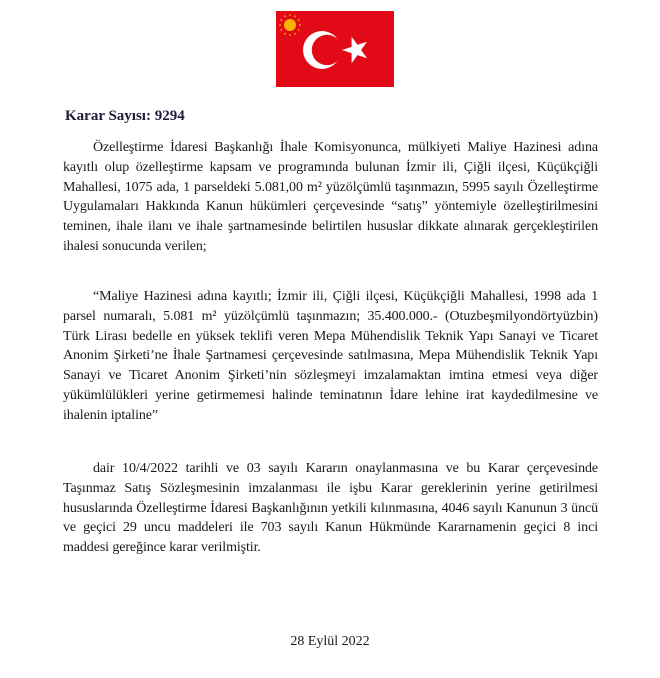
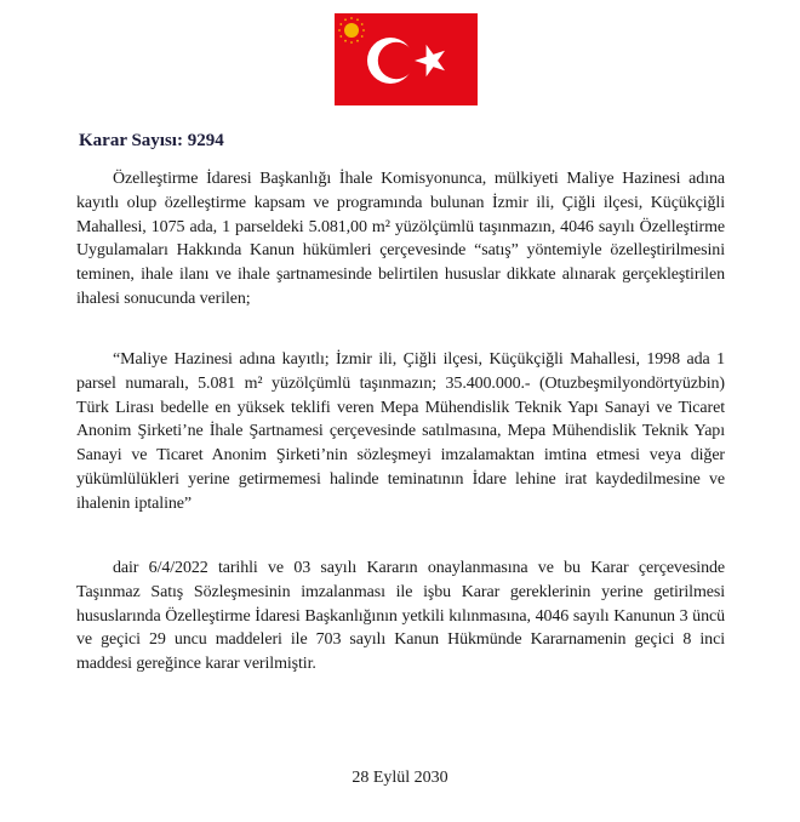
  Karar Sayısı: 9294
- Özelleştirme İdaresi Başkanlığı İhale Komisyonunca, mülkiyeti Maliye Hazinesi adına kayıtlı olup özelleştirme kapsam ve programında bulunan İzmir ili, Çiğli ilçesi, Küçükçiğli Mahallesi, 1075 ada, 1 parseldeki 5.081,00 m² yüzölçümlü taşınmazın, 5995 sayılı Özelleştirme Uygulamaları Hakkında Kanun hükümleri çerçevesinde “satış” yöntemiyle özelleştirilmesini teminen, ihale ilanı ve ihale şartnamesinde belirtilen hususlar dikkate alınarak gerçekleştirilen ihalesi sonucunda verilen;
+ Özelleştirme İdaresi Başkanlığı İhale Komisyonunca, mülkiyeti Maliye Hazinesi adına kayıtlı olup özelleştirme kapsam ve programında bulunan İzmir ili, Çiğli ilçesi, Küçükçiğli Mahallesi, 1075 ada, 1 parseldeki 5.081,00 m² yüzölçümlü taşınmazın, 4046 sayılı Özelleştirme Uygulamaları Hakkında Kanun hükümleri çerçevesinde “satış” yöntemiyle özelleştirilmesini teminen, ihale ilanı ve ihale şartnamesinde belirtilen hususlar dikkate alınarak gerçekleştirilen ihalesi sonucunda verilen;
  “Maliye Hazinesi adına kayıtlı; İzmir ili, Çiğli ilçesi, Küçükçiğli Mahallesi, 1998 ada 1 parsel numaralı, 5.081 m² yüzölçümlü taşınmazın; 35.400.000.- (Otuzbeşmilyondörtyüzbin) Türk Lirası bedelle en yüksek teklifi veren Mepa Mühendislik Teknik Yapı Sanayi ve Ticaret Anonim Şirketi’ne İhale Şartnamesi çerçevesinde satılmasına, Mepa Mühendislik Teknik Yapı Sanayi ve Ticaret Anonim Şirketi’nin sözleşmeyi imzalamaktan imtina etmesi veya diğer yükümlülükleri yerine getirmemesi halinde teminatının İdare lehine irat kaydedilmesine ve ihalenin iptaline”
- dair 10/4/2022 tarihli ve 03 sayılı Kararın onaylanmasına ve bu Karar çerçevesinde Taşınmaz Satış Sözleşmesinin imzalanması ile işbu Karar gereklerinin yerine getirilmesi hususlarında Özelleştirme İdaresi Başkanlığının yetkili kılınmasına, 4046 sayılı Kanunun 3 üncü ve geçici 29 uncu maddeleri ile 703 sayılı Kanun Hükmünde Kararnamenin geçici 8 inci maddesi gereğince karar verilmiştir.
+ dair 6/4/2022 tarihli ve 03 sayılı Kararın onaylanmasına ve bu Karar çerçevesinde Taşınmaz Satış Sözleşmesinin imzalanması ile işbu Karar gereklerinin yerine getirilmesi hususlarında Özelleştirme İdaresi Başkanlığının yetkili kılınmasına, 4046 sayılı Kanunun 3 üncü ve geçici 29 uncu maddeleri ile 703 sayılı Kanun Hükmünde Kararnamenin geçici 8 inci maddesi gereğince karar verilmiştir.
- 28 Eylül 2022
+ 28 Eylül 2030
